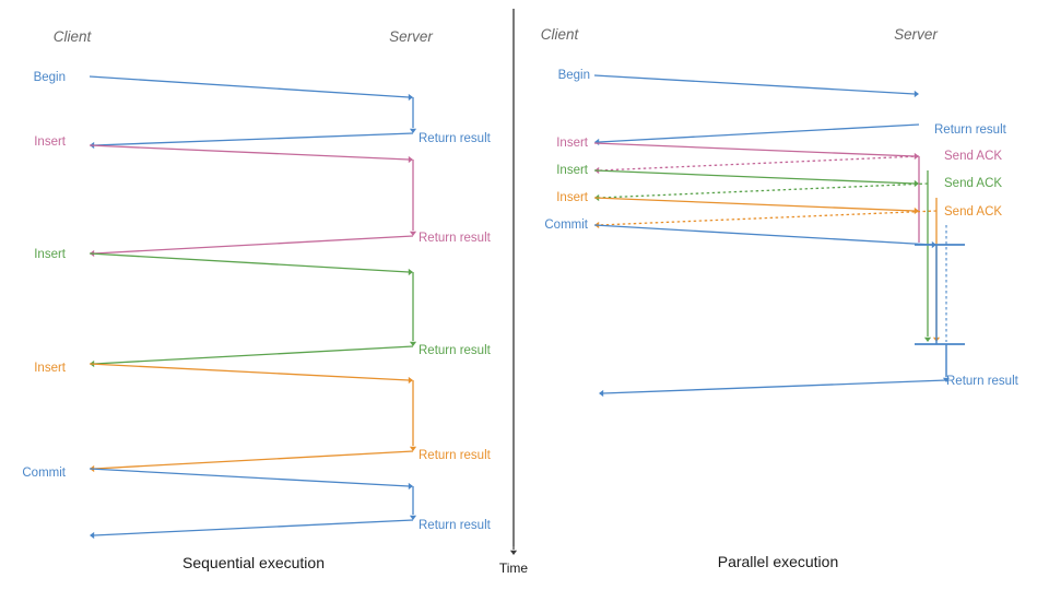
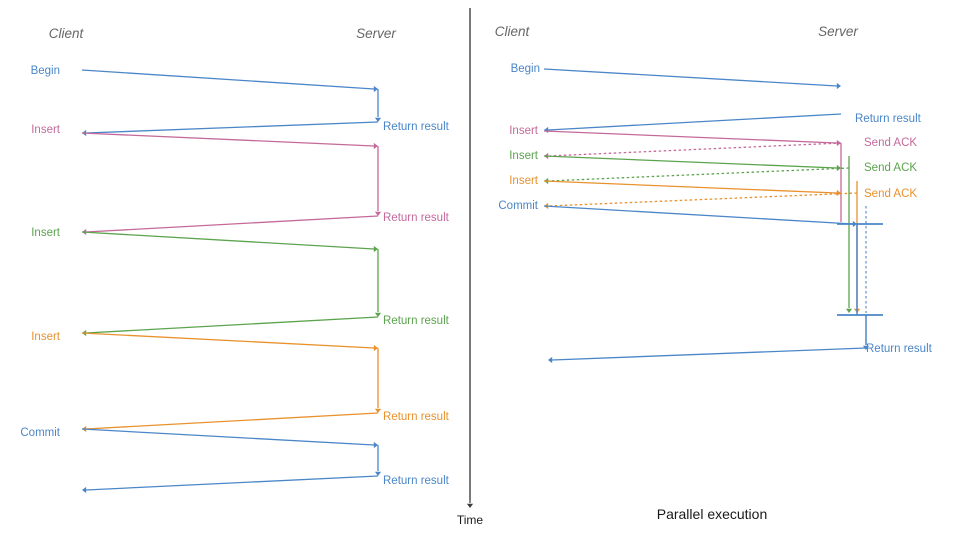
  Time
  Client
  Server
  Begin
  Return result
  Insert
  Return result
  Insert
  Return result
  Insert
  Return result
  Commit
  Return result
- Sequential execution
  Client
  Server
  Begin
  Return result
  Insert
  Send ACK
  Insert
  Send ACK
  Insert
  Send ACK
  Commit
  Return result
  Parallel execution
